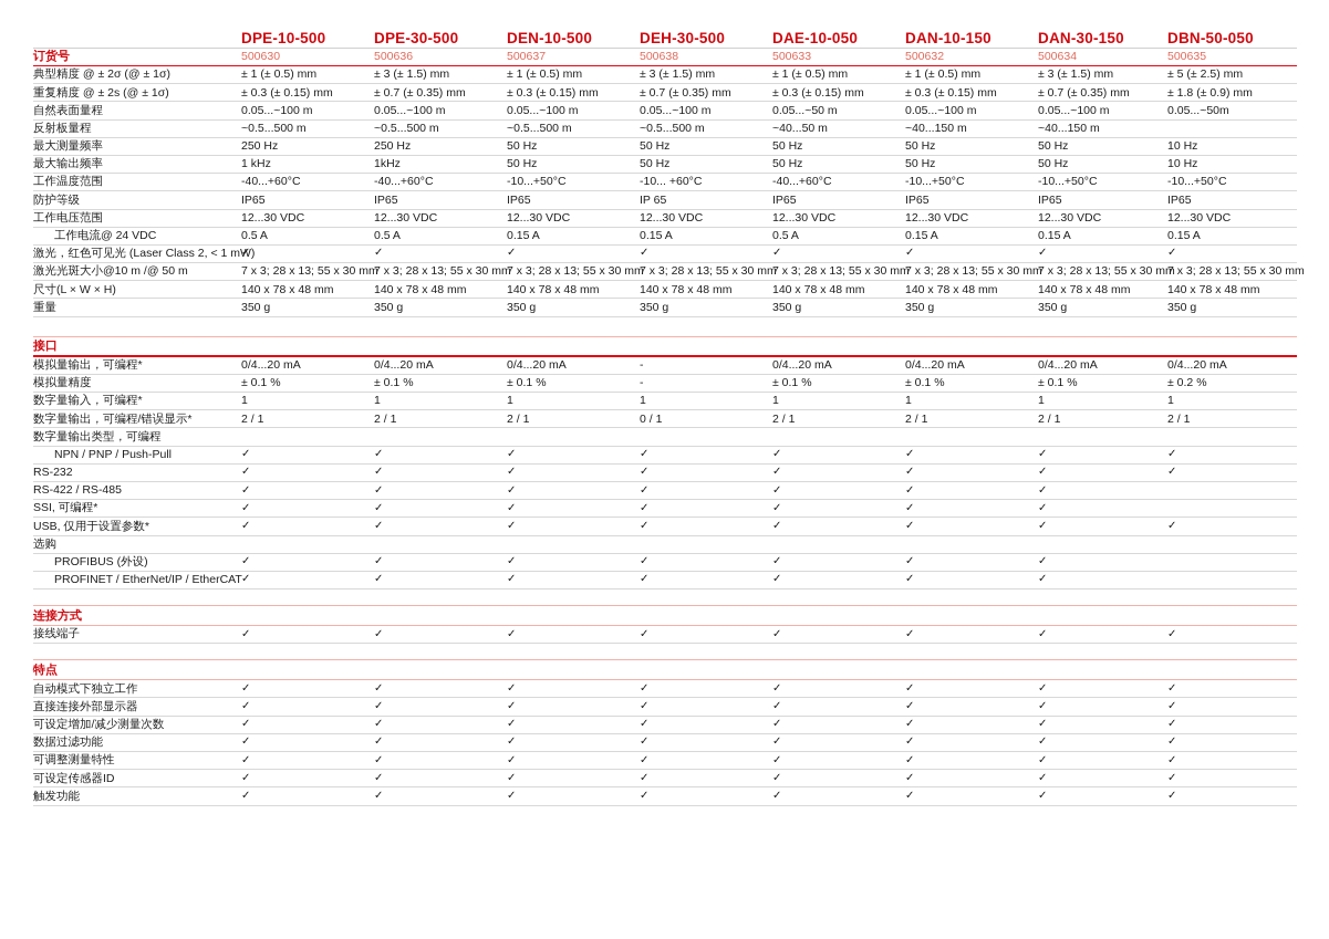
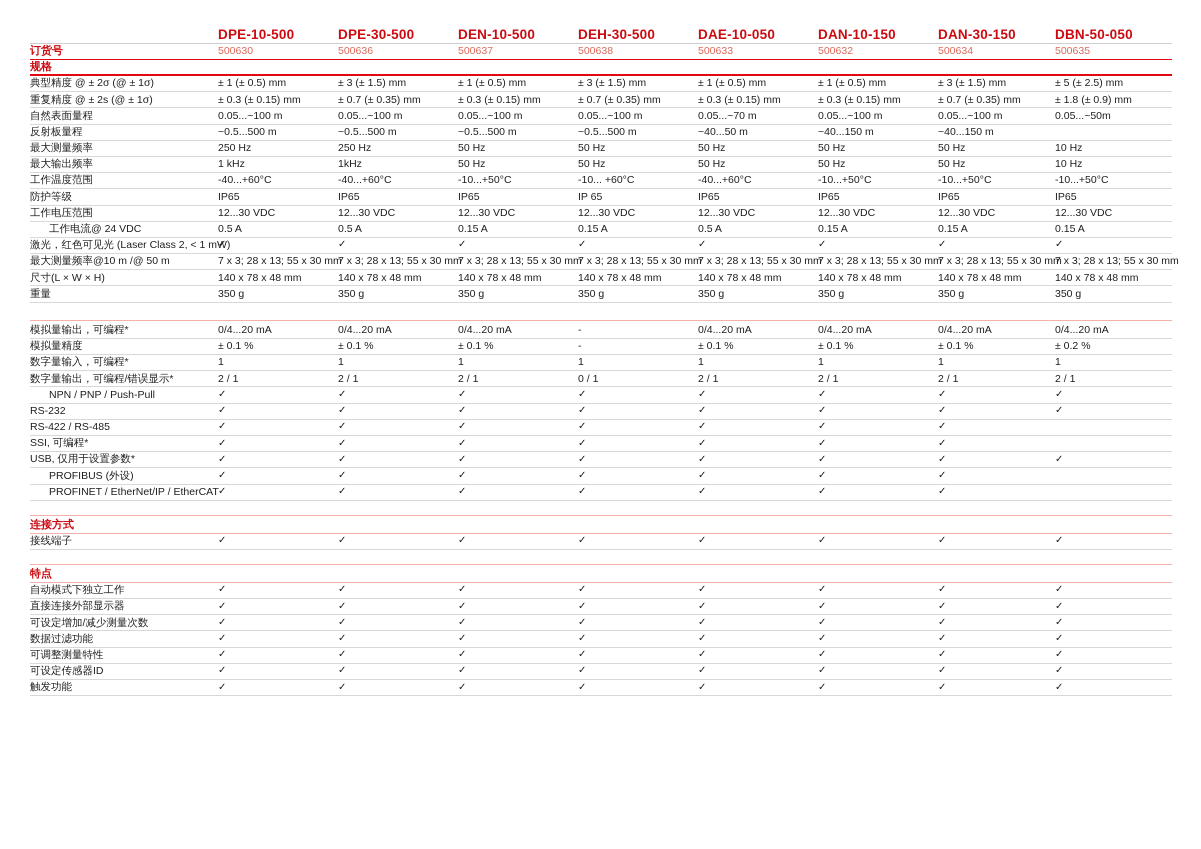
  DPE-10-500
  DPE-30-500
  DEN-10-500
  DEH-30-500
  DAE-10-050
  DAN-10-150
  DAN-30-150
  DBN-50-050
  订货号
  500630
  500636
  500637
  500638
  500633
  500632
  500634
  500635
+ 规格
  典型精度 @ ± 2σ (@ ± 1σ)
  ± 1 (± 0.5) mm
  ± 3 (± 1.5) mm
  ± 1 (± 0.5) mm
  ± 3 (± 1.5) mm
  ± 1 (± 0.5) mm
  ± 1 (± 0.5) mm
  ± 3 (± 1.5) mm
  ± 5 (± 2.5) mm
  重复精度 @ ± 2s (@ ± 1σ)
  ± 0.3 (± 0.15) mm
  ± 0.7 (± 0.35) mm
  ± 0.3 (± 0.15) mm
  ± 0.7 (± 0.35) mm
  ± 0.3 (± 0.15) mm
  ± 0.3 (± 0.15) mm
  ± 0.7 (± 0.35) mm
  ± 1.8 (± 0.9) mm
  自然表面量程
  0.05...~100 m
  0.05...~100 m
  0.05...~100 m
  0.05...~100 m
- 0.05...~50 m
+ 0.05...~70 m
  0.05...~100 m
  0.05...~100 m
  0.05...~50m
  反射板量程
  ~0.5...500 m
  ~0.5...500 m
  ~0.5...500 m
  ~0.5...500 m
  ~40...50 m
  ~40...150 m
  ~40...150 m
  最大测量频率
  250 Hz
  250 Hz
  50 Hz
  50 Hz
  50 Hz
  50 Hz
  50 Hz
  10 Hz
  最大输出频率
  1 kHz
  1kHz
  50 Hz
  50 Hz
  50 Hz
  50 Hz
  50 Hz
  10 Hz
  工作温度范围
  -40...+60°C
  -40...+60°C
  -10...+50°C
  -10... +60°C
  -40...+60°C
  -10...+50°C
  -10...+50°C
  -10...+50°C
  防护等级
  IP65
  IP65
  IP65
  IP 65
  IP65
  IP65
  IP65
  IP65
  工作电压范围
  12...30 VDC
  12...30 VDC
  12...30 VDC
  12...30 VDC
  12...30 VDC
  12...30 VDC
  12...30 VDC
  12...30 VDC
  工作电流@ 24 VDC
  0.5 A
  0.5 A
  0.15 A
  0.15 A
  0.5 A
  0.15 A
  0.15 A
  0.15 A
  激光，红色可见光 (Laser Class 2, < 1 m
  ✓
  ✓
  ✓
  ✓
  ✓
  ✓
  ✓
  ✓
- 激光光斑大小@10 m /@ 50 m
+ 最大测量频率@10 m /@ 50 m
  7 x 3; 28 x 13; 55 x 30 mm
  7 x 3; 28 x 13; 55 x 30 mm
  7 x 3; 28 x 13; 55 x 30 mm
  7 x 3; 28 x 13; 55 x 30 mm
  7 x 3; 28 x 13; 55 x 30 mm
  7 x 3; 28 x 13; 55 x 30 mm
  7 x 3; 28 x 13; 55 x 30 m
  7 x 3; 28 x 13; 55 x 30 mm
  尺寸(L × W × H)
  140 x 78 x 48 mm
  140 x 78 x 48 mm
  140 x 78 x 48 mm
  140 x 78 x 48 mm
  140 x 78 x 48 mm
  140 x 78 x 48 mm
  140 x 78 x 48 mm
  140 x 78 x 48 mm
  重量
  350 g
  350 g
  350 g
  350 g
  350 g
  350 g
  350 g
  350 g
- 接口
  模拟量输出，可编程*
  0/4...20 mA
  0/4...20 mA
  0/4...20 mA
  -
  0/4...20 mA
  0/4...20 mA
  0/4...20 mA
  0/4...20 mA
  模拟量精度
  ± 0.1 %
  ± 0.1 %
  ± 0.1 %
  -
  ± 0.1 %
  ± 0.1 %
  ± 0.1 %
  ± 0.2 %
  数字量输入，可编程*
  1
  1
  1
  1
  1
  1
  1
  1
  数字量输出，可编程/错误显示*
  2 / 1
  2 / 1
  2 / 1
  0 / 1
  2 / 1
  2 / 1
  2 / 1
  2 / 1
- 数字量输出类型，可编程
  NPN / PNP / Push-Pull
  ✓
  ✓
  ✓
  ✓
  ✓
  ✓
  ✓
  ✓
  RS-232
  ✓
  ✓
  ✓
  ✓
  ✓
  ✓
  ✓
  ✓
  RS-422 / RS-485
  ✓
  ✓
  ✓
  ✓
  ✓
  ✓
  ✓
  SSI, 可编程*
  ✓
  ✓
  ✓
  ✓
  ✓
  ✓
  ✓
  USB, 仅用于设置参数*
  ✓
  ✓
  ✓
  ✓
  ✓
  ✓
  ✓
  ✓
- 选购
  PROFIBUS (外设)
  ✓
  ✓
  ✓
  ✓
  ✓
  ✓
  ✓
  PROFINET / EtherNet/IP / EtherCAT
  ✓
  ✓
  ✓
  ✓
  ✓
  ✓
  ✓
  连接方式
  接线端子
  ✓
  ✓
  ✓
  ✓
  ✓
  ✓
  ✓
  ✓
  特点
  自动模式下独立工作
  ✓
  ✓
  ✓
  ✓
  ✓
  ✓
  ✓
  ✓
  直接连接外部显示器
  ✓
  ✓
  ✓
  ✓
  ✓
  ✓
  ✓
  ✓
  可设定增加/减少测量次数
  ✓
  ✓
  ✓
  ✓
  ✓
  ✓
  ✓
  ✓
  数据过滤功能
  ✓
  ✓
  ✓
  ✓
  ✓
  ✓
  ✓
  ✓
  可调整测量特性
  ✓
  ✓
  ✓
  ✓
  ✓
  ✓
  ✓
  ✓
  可设定传感器ID
  ✓
  ✓
  ✓
  ✓
  ✓
  ✓
  ✓
  ✓
  触发功能
  ✓
  ✓
  ✓
  ✓
  ✓
  ✓
  ✓
  ✓
